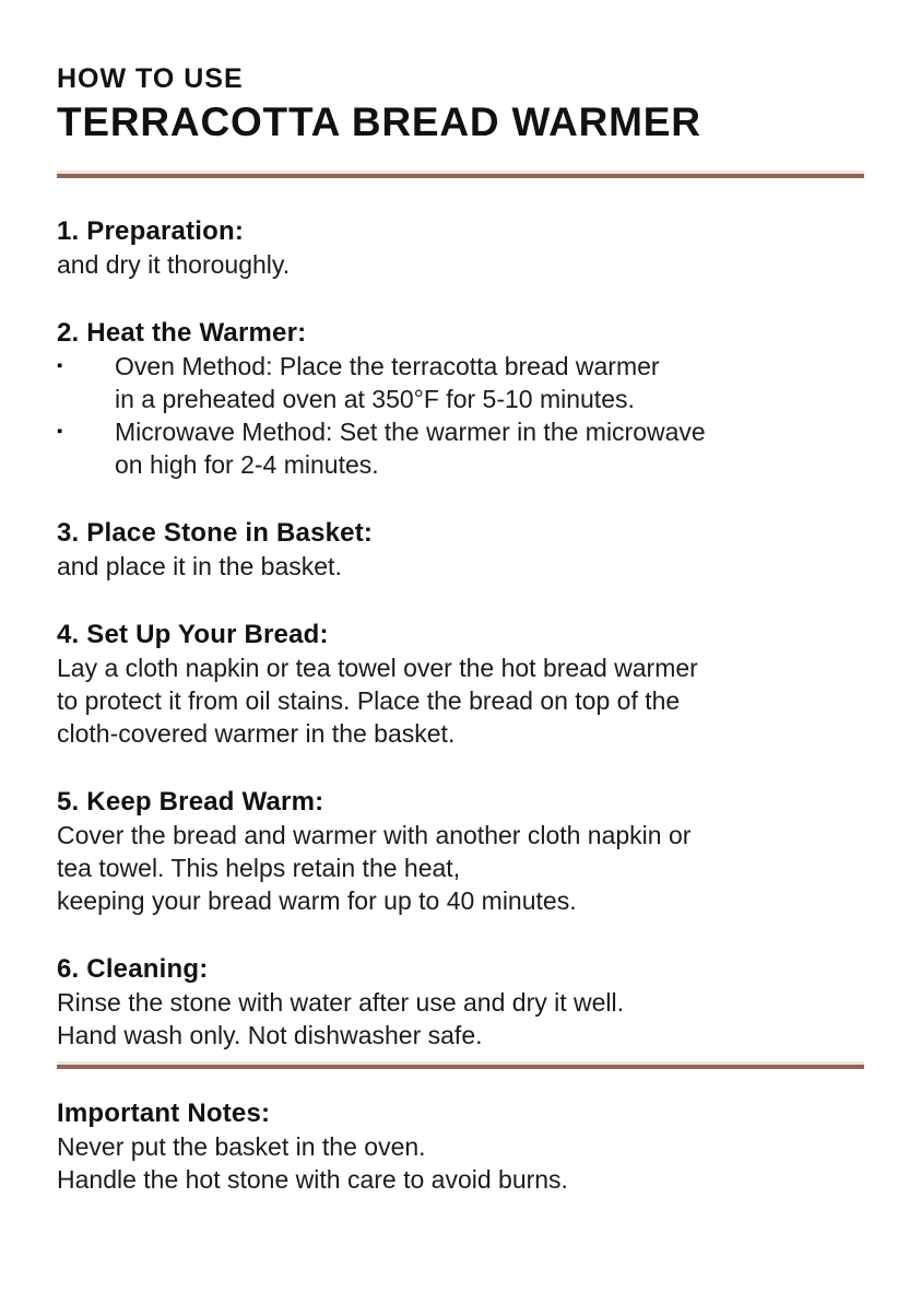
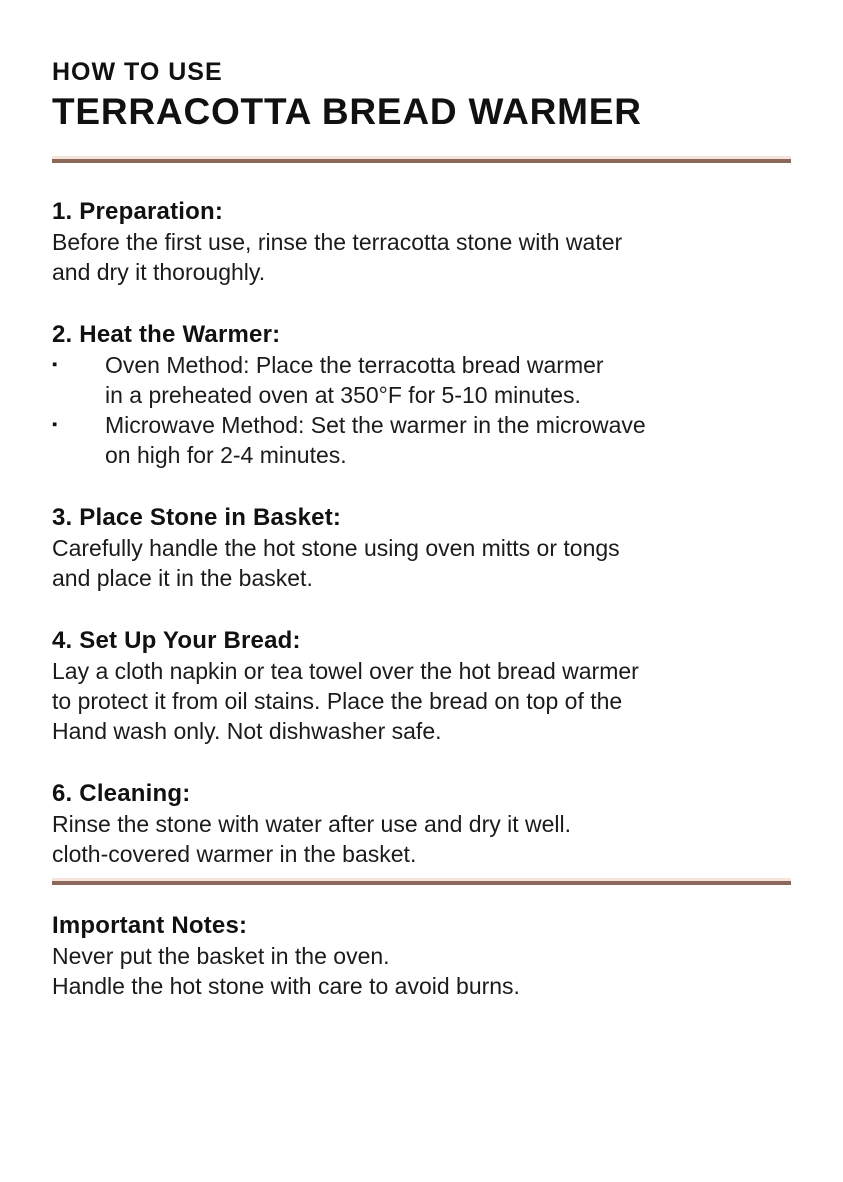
  HOW TO USE
  TERRACOTTA BREAD WARMER
  1. Preparation:
+ Before the first use, rinse the terracotta stone with water
  and dry it thoroughly.
  2. Heat the Warmer:
  ▪
  Oven Method: Place the terracotta bread warmer
  in a preheated oven at 350°F for 5-10 minutes.
  ▪
  Microwave Method: Set the warmer in the microwave
  on high for 2-4 minutes.
  3. Place Stone in Basket:
+ Carefully handle the hot stone using oven mitts or tongs
  and place it in the basket.
  4. Set Up Your Bread:
  Lay a cloth napkin or tea towel over the hot bread warmer
  to protect it from oil stains. Place the bread on top of the
- cloth-covered warmer in the basket.
+ Hand wash only. Not dishwasher safe.
- 5. Keep Bread Warm:
- Cover the bread and warmer with another cloth napkin or
- tea towel. This helps retain the heat,
- keeping your bread warm for up to 40 minutes.
  6. Cleaning:
  Rinse the stone with water after use and dry it well.
- Hand wash only. Not dishwasher safe.
+ cloth-covered warmer in the basket.
  Important Notes:
  Never put the basket in the oven.
  Handle the hot stone with care to avoid burns.
